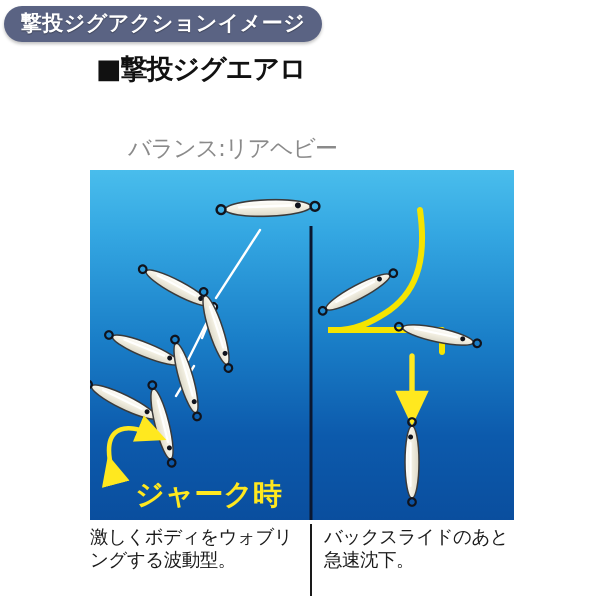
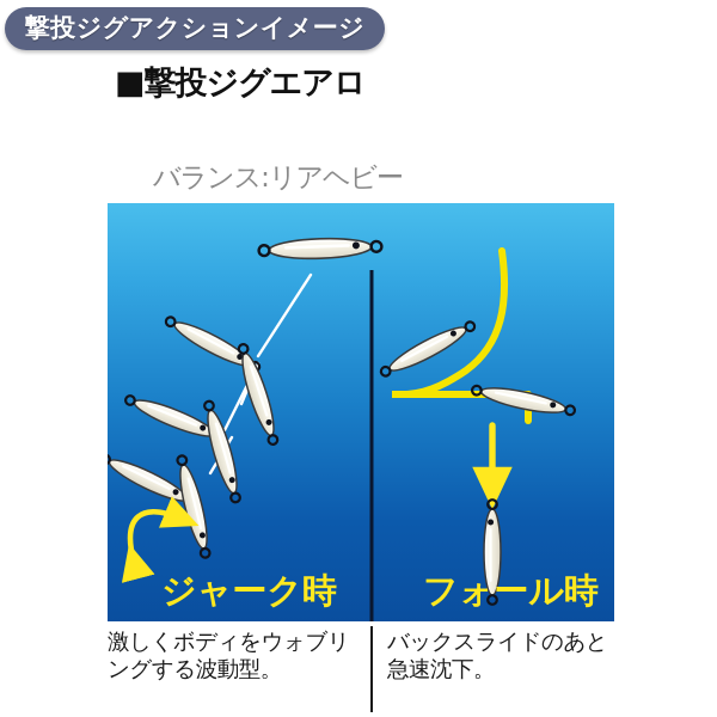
  撃投ジグアクションイメージ
  ■撃投ジグエアロ
  バランス:リアヘビー
  ジャーク時
+ フォール時
  激しくボディをウォブリングする波動型。
  バックスライドのあと急速沈下。
